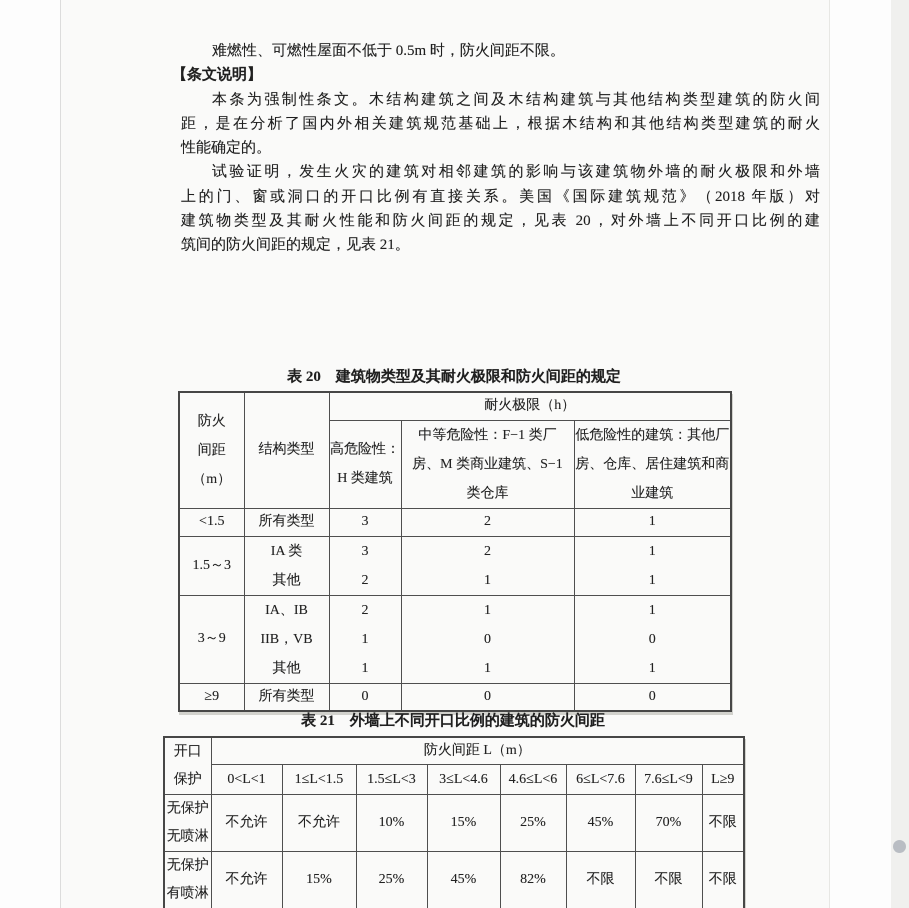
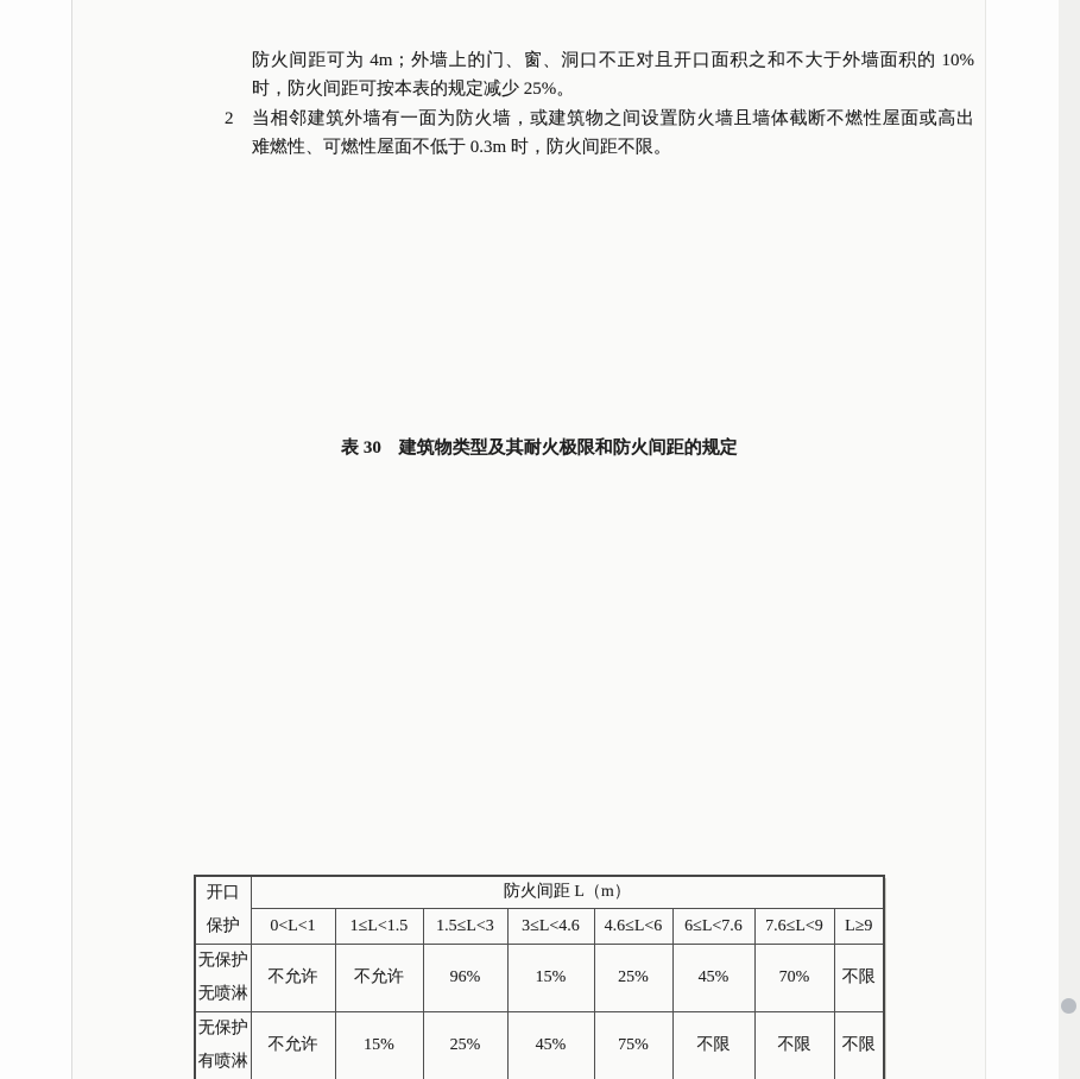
+ 防火间距可为 4m；外墙上的门、窗、洞口不正对且开口面积之和不大于外墙面积的 10%
+ 时，防火间距可按本表的规定减少 25%。
+ 2
+ 当相邻建筑外墙有一面为防火墙，或建筑物之间设置防火墙且墙体截断不燃性屋面或高出
- 难燃性、可燃性屋面不低于 0.5m 时，防火间距不限。
+ 难燃性、可燃性屋面不低于 0.3m 时，防火间距不限。
- 【条文说明】
- 本条为强制性条文。木结构建筑之间及木结构建筑与其他结构类型建筑的防火间
- 距，是在分析了国内外相关建筑规范基础上，根据木结构和其他结构类型建筑的耐火
- 性能确定的。
- 试验证明，发生火灾的建筑对相邻建筑的影响与该建筑物外墙的耐火极限和外墙
- 上的门、窗或洞口的开口比例有直接关系。美国《国际建筑规范》（2018 年版）对
- 建筑物类型及其耐火性能和防火间距的规定，见表 20，对外墙上不同开口比例的建
- 筑间的防火间距的规定，见表 21。
- 表 20 建筑物类型及其耐火极限和防火间距的规定
+ 表 30 建筑物类型及其耐火极限和防火间距的规定
- 防火间距（m）	结构类型	耐火极限（h）
- 高危险性：H 类建筑	中等危险性：F−1 类厂房、M 类商业建筑、S−1类仓库	低危险性的建筑：其他厂房、仓库、居住建筑和商业建筑
- <1.5	所有类型	3	2	1
- 1.5～3	IA 类其他	32	21	11
- 3～9	IA、IBIIB，VB其他	211	101	101
- ≥9	所有类型	0	0	0
- 表 21 外墙上不同开口比例的建筑的防火间距
  开口保护	防火间距 L（m）
  0<L<1	1≤L<1.5	1.5≤L<3	3≤L<4.6	4.6≤L<6	6≤L<7.6	7.6≤L<9	L≥9
- 无保护无喷淋	不允许	不允许	10%	15%	25%	45%	70%	不限
+ 无保护无喷淋	不允许	不允许	96%	15%	25%	45%	70%	不限
- 无保护有喷淋	不允许	15%	25%	45%	82%	不限	不限	不限
+ 无保护有喷淋	不允许	15%	25%	45%	75%	不限	不限	不限
